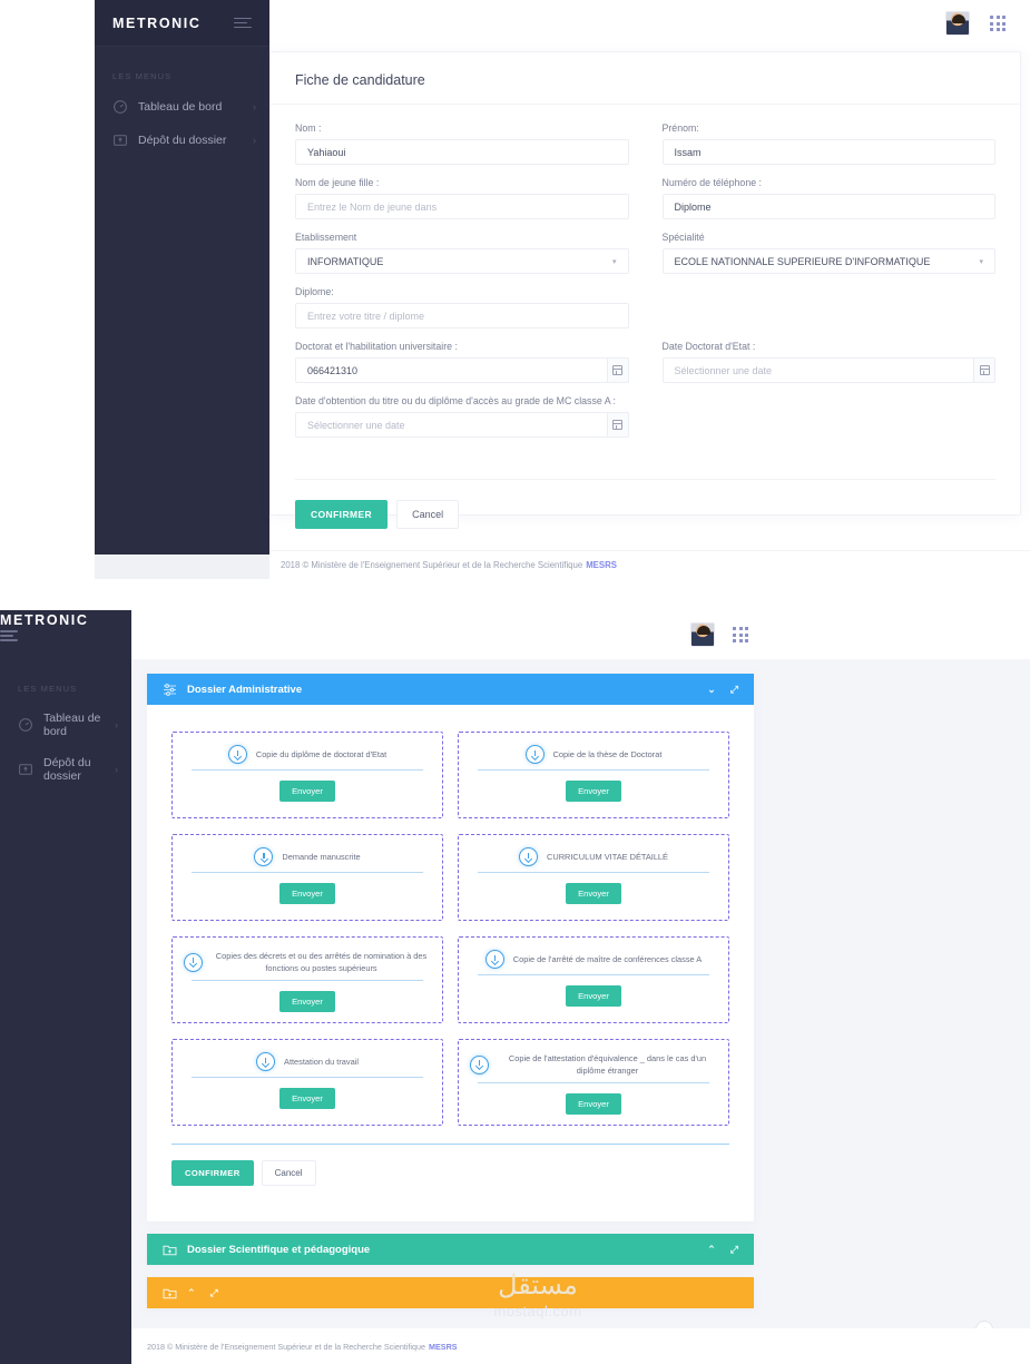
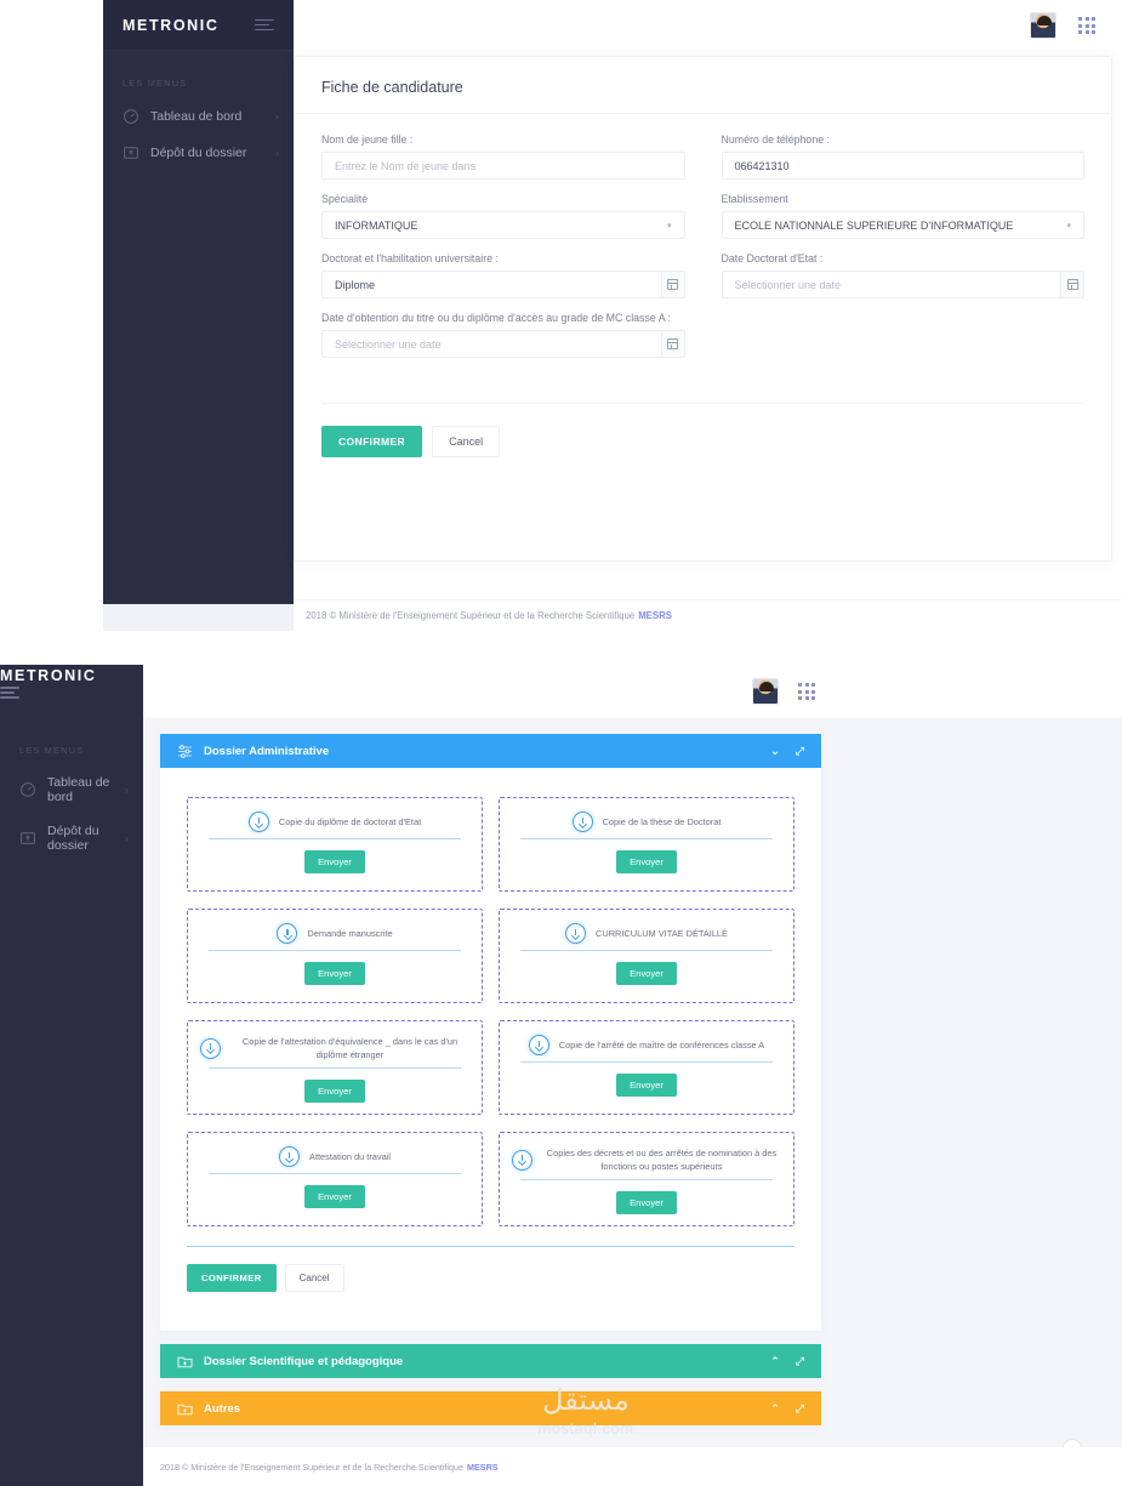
  METRONIC
  LES MENUS
  Tableau de bord
  ›
  Dépôt du dossier
  ›
  Fiche de candidature
- Nom :
- Yahiaoui
- Prénom:
- Issam
  Nom de jeune fille :
  Entrez le Nom de jeune dans
  Numéro de téléphone :
- Diplome
+ 066421310
- Etablissement
+ Spécialité
  INFORMATIQUE
- Spécialité
+ Etablissement
  ECOLE NATIONNALE SUPERIEURE D'INFORMATIQUE
- Diplome:
- Entrez votre titre / diplome
  Doctorat et l'habilitation universitaire :
- 066421310
+ Diplome
  Date Doctorat d'Etat :
  Sélectionner une date
  Date d'obtention du titre ou du diplôme d'accès au grade de MC classe A :
  Sélectionner une date
  CONFIRMER
  Cancel
  2018 © Ministère de l'Enseignement Supérieur et de la Recherche Scientifique
  MESRS
  METRONIC
  LES MENUS
  Tableau de bord
  ›
  Dépôt du dossier
  ›
  Dossier Administrative
  ⌄
  ⤢
  Copie du diplôme de doctorat d'Etat
  Envoyer
  Copie de la thèse de Doctorat
  Envoyer
  Demande manuscrite
  Envoyer
  CURRICULUM VITAE DÉTAILLÉ
  Envoyer
- Copies des décrets et ou des arrêtés de nomination à des fonctions ou postes supérieurs
+ Copie de l'attestation d'équivalence _ dans le cas d'un diplôme étranger
  Envoyer
  Copie de l'arrêté de maître de conférences classe A
  Envoyer
  Attestation du travail
  Envoyer
- Copie de l'attestation d'équivalence _ dans le cas d'un diplôme étranger
+ Copies des décrets et ou des arrêtés de nomination à des fonctions ou postes supérieurs
  Envoyer
  CONFIRMER
  Cancel
  Dossier Scientifique et pédagogique
  ⌃
  ⤢
+ Autres
  ⌃
  ⤢
  2018 © Ministère de l'Enseignement Supérieur et de la Recherche Scientifique
  MESRS
  مستقل
  mostaql.com
